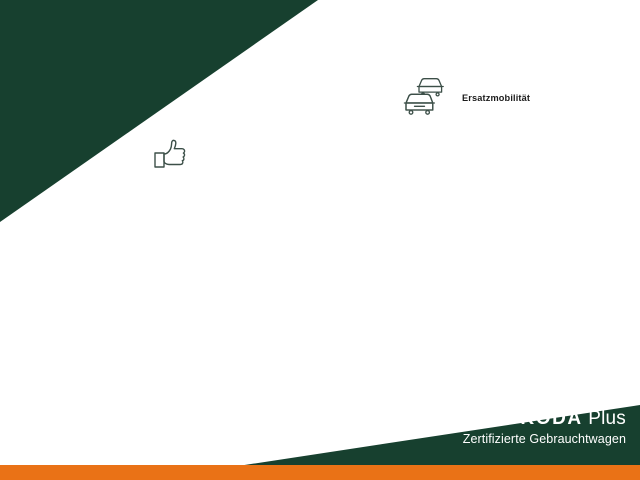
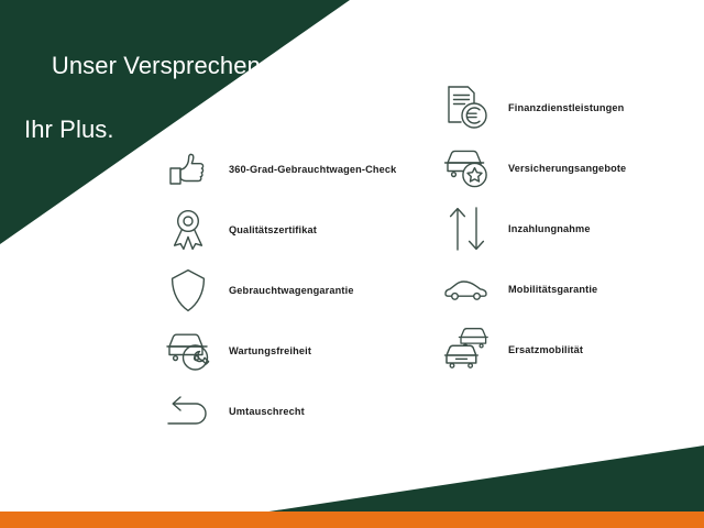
+ Unser Versprechen.
+ Ihr Plus.
+ 360-Grad-Gebrauchtwagen-Check
+ Qualitätszertifikat
+ Gebrauchtwagengarantie
+ Wartungsfreiheit
+ Umtauschrecht
+ Finanzdienstleistungen
+ Versicherungsangebote
+ Inzahlungnahme
+ Mobilitätsgarantie
  Ersatzmobilität
- ŠKODA Plus
- Zertifizierte Gebrauchtwagen
